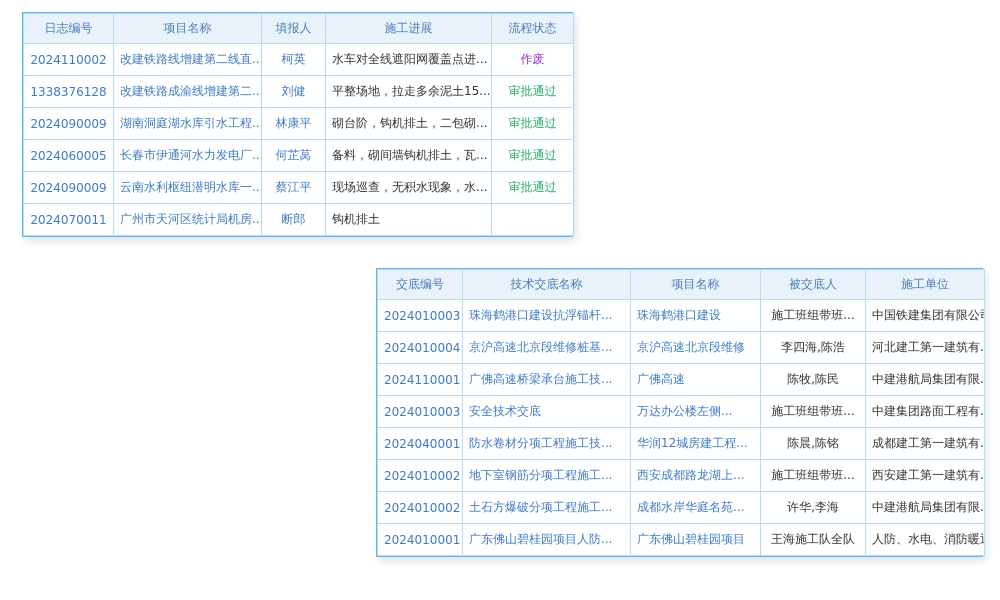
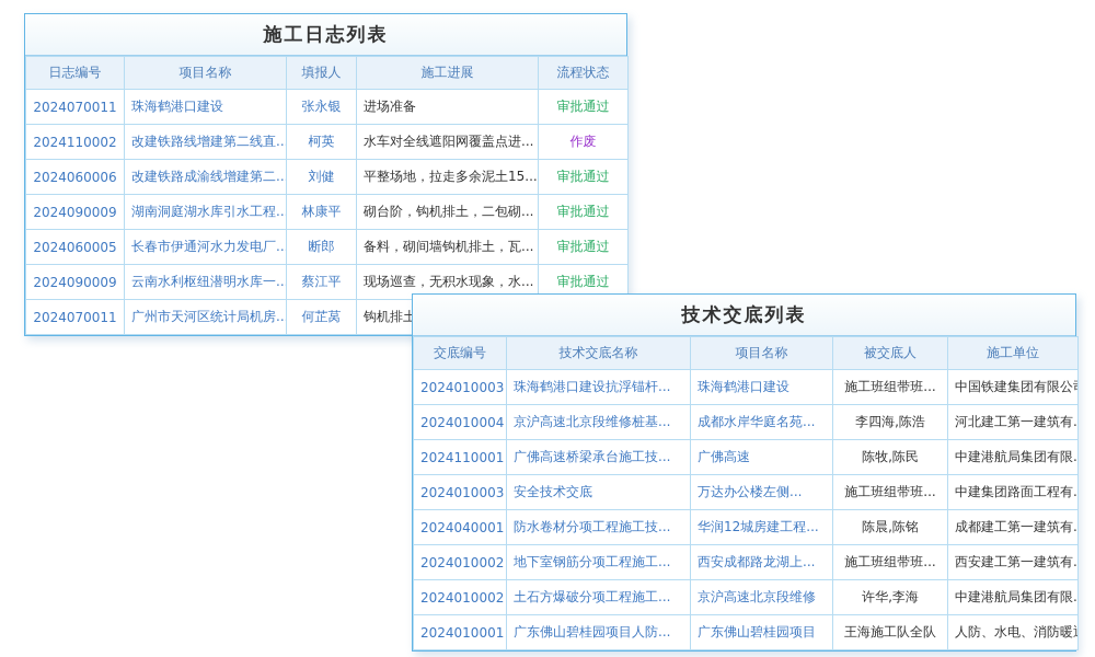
+ 施工日志列表
  日志编号	项目名称	填报人	施工进展	流程状态
+ 2024070011	珠海鹤港口建设	张永银	进场准备	审批通过
  2024110002	改建铁路线增建第二线直..	柯英	水车对全线遮阳网覆盖点进...	作废
- 1338376128	改建铁路成渝线增建第二..	刘健	平整场地，拉走多余泥土15...	审批通过
+ 2024060006	改建铁路成渝线增建第二..	刘健	平整场地，拉走多余泥土15...	审批通过
  2024090009	湖南洞庭湖水库引水工程..	林康平	砌台阶，钩机排土，二包砌...	审批通过
- 2024060005	长春市伊通河水力发电厂..	何芷莴	备料，砌间墙钩机排土，瓦...	审批通过
+ 2024060005	长春市伊通河水力发电厂..	断郎	备料，砌间墙钩机排土，瓦...	审批通过
  2024090009	云南水利枢纽潜明水库一..	蔡江平	现场巡查，无积水现象，水...	审批通过
- 2024070011	广州市天河区统计局机房..	断郎	钩机排土
+ 2024070011	广州市天河区统计局机房..	何芷莴	钩机排土
+ 技术交底列表
  交底编号	技术交底名称	项目名称	被交底人	施工单位
  2024010003	珠海鹤港口建设抗浮锚杆...	珠海鹤港口建设	施工班组带班...	中国铁建集团有限公
- 2024010004	京沪高速北京段维修桩基...	京沪高速北京段维修	李四海,陈浩	河北建工第一建筑有.
+ 2024010004	京沪高速北京段维修桩基...	成都水岸华庭名苑...	李四海,陈浩	河北建工第一建筑有.
  2024110001	广佛高速桥梁承台施工技...	广佛高速	陈牧,陈民	中建港航局集团有限.
  2024010003	安全技术交底	万达办公楼左侧...	施工班组带班...	中建集团路面工程有.
  2024040001	防水卷材分项工程施工技...	华润12城房建工程...	陈晨,陈铭	成都建工第一建筑有.
  2024010002	地下室钢筋分项工程施工...	西安成都路龙湖上...	施工班组带班...	西安建工第一建筑有.
- 2024010002	土石方爆破分项工程施工...	成都水岸华庭名苑...	许华,李海	中建港航局集团有限.
+ 2024010002	土石方爆破分项工程施工...	京沪高速北京段维修	许华,李海	中建港航局集团有限.
  2024010001	广东佛山碧桂园项目人防...	广东佛山碧桂园项目	王海施工队全队	人防、水电、消防暖
